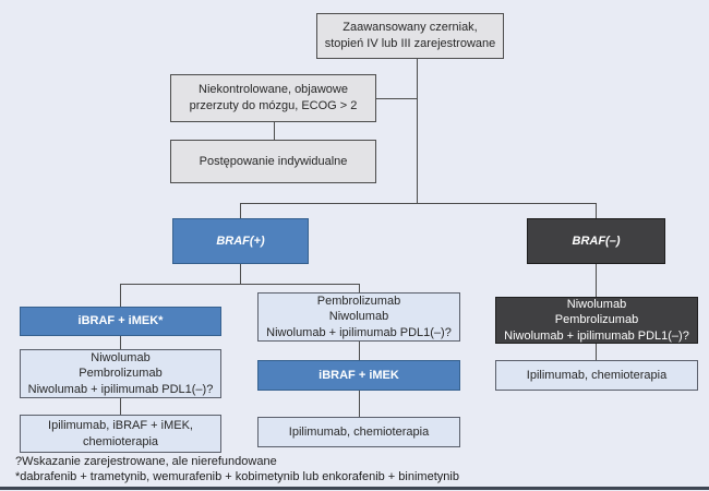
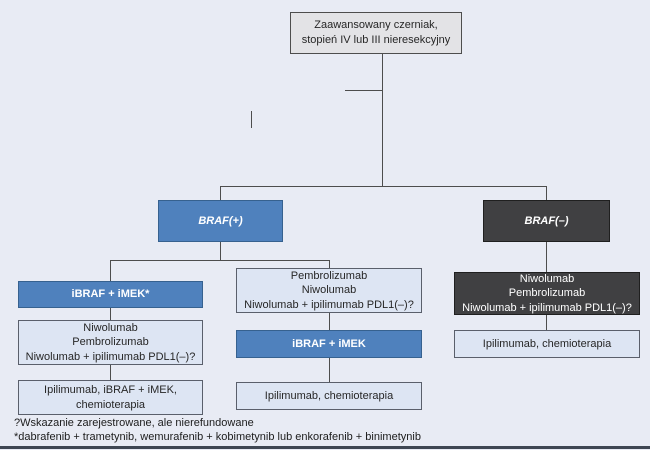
  Zaawansowany czerniak,
- stopień IV lub III zarejestrowane
+ stopień IV lub III nieresekcyjny
- Niekontrolowane, objawowe
- przerzuty do mózgu, ECOG > 2
- Postępowanie indywidualne
  BRAF(+)
  BRAF(–)
  iBRAF + iMEK*
  Niwolumab
  Pembrolizumab
  Niwolumab + ipilimumab PDL1(–)?
  Ipilimumab, iBRAF + iMEK,
  chemioterapia
  Pembrolizumab
  Niwolumab
  Niwolumab + ipilimumab PDL1(–)?
  iBRAF + iMEK
  Ipilimumab, chemioterapia
  Niwolumab
  Pembrolizumab
  Niwolumab + ipilimumab PDL1(–)?
  Ipilimumab, chemioterapia
  ?Wskazanie zarejestrowane, ale nierefundowane
  *dabrafenib + trametynib, wemurafenib + kobimetynib lub enkorafenib + binimetynib
